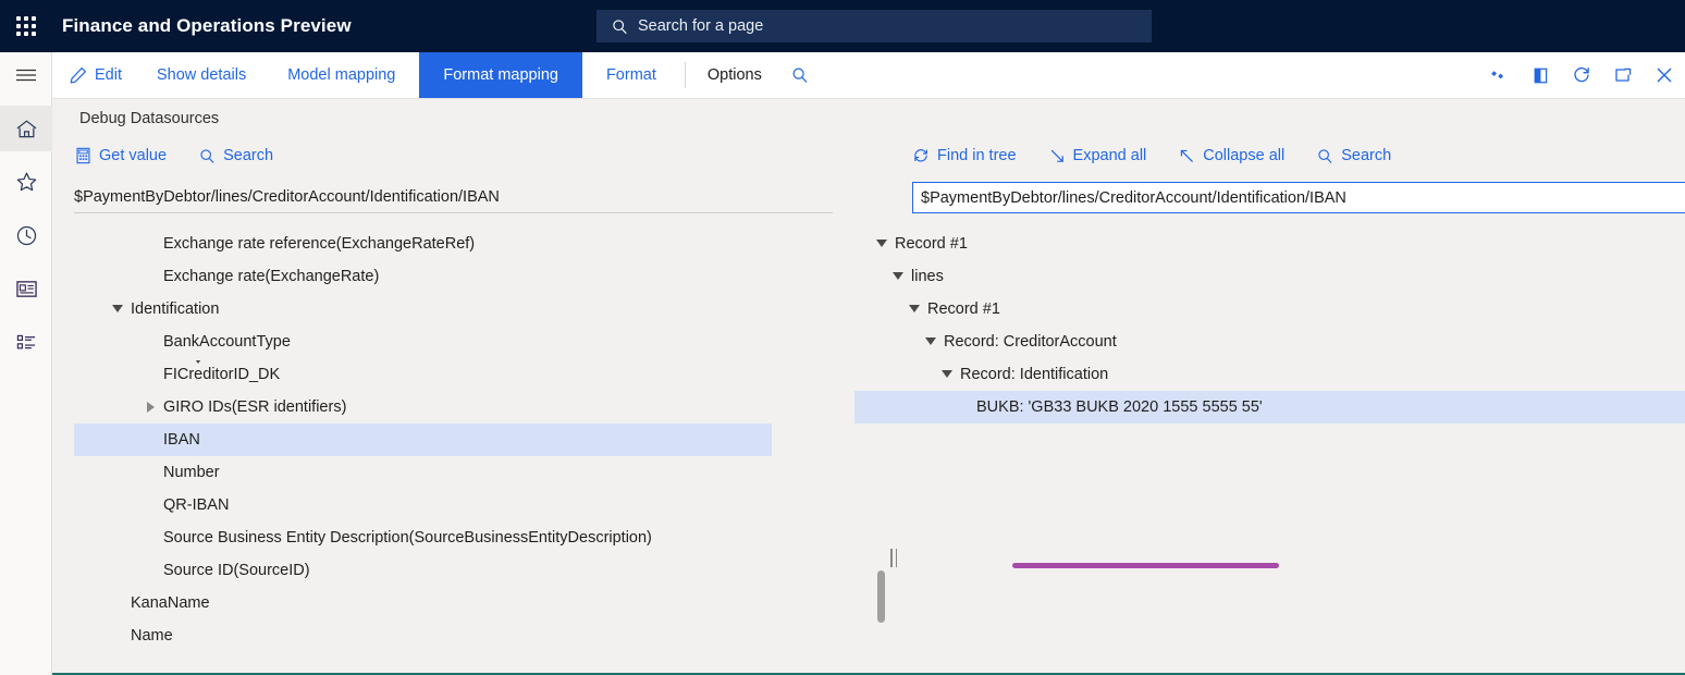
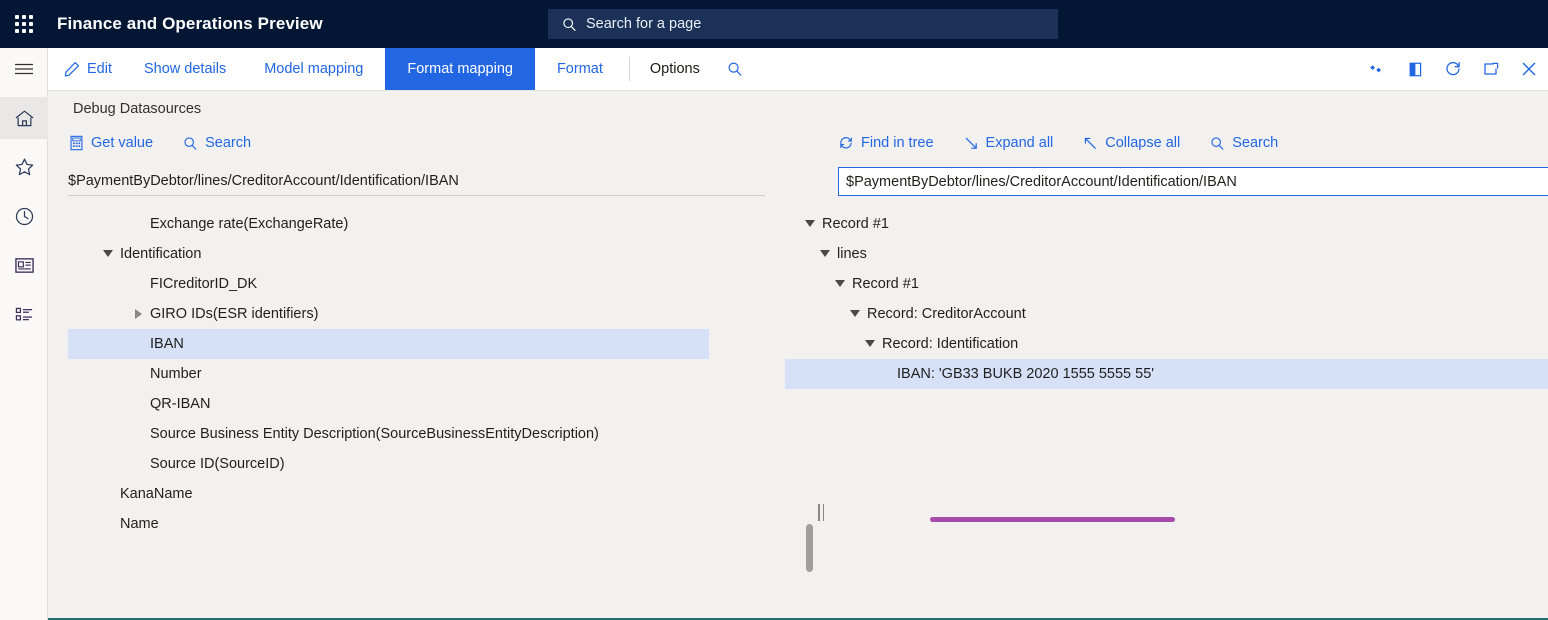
  Finance and Operations Preview
  Search for a page
  Edit
  Show details
  Model mapping
  Format mapping
  Format
  Options
  Debug Datasources
  Get value
  Search
  $PaymentByDebtor/lines/CreditorAccount/Identification/IBAN
- Exchange rate reference(ExchangeRateRef)
  Exchange rate(ExchangeRate)
  Identification
- BankAccountType
  FICreditorID_DK
  GIRO IDs(ESR identifiers)
  IBAN
  Number
  QR-IBAN
  Source Business Entity Description(SourceBusinessEntityDescription)
  Source ID(SourceID)
  KanaName
  Name
  Find in tree
  Expand all
  Collapse all
  Search
  $PaymentByDebtor/lines/CreditorAccount/Identification/IBAN
  Record #1
  lines
  Record #1
  Record: CreditorAccount
  Record: Identification
- BUKB: 'GB33 BUKB 2020 1555 5555 55'
+ IBAN: 'GB33 BUKB 2020 1555 5555 55'
